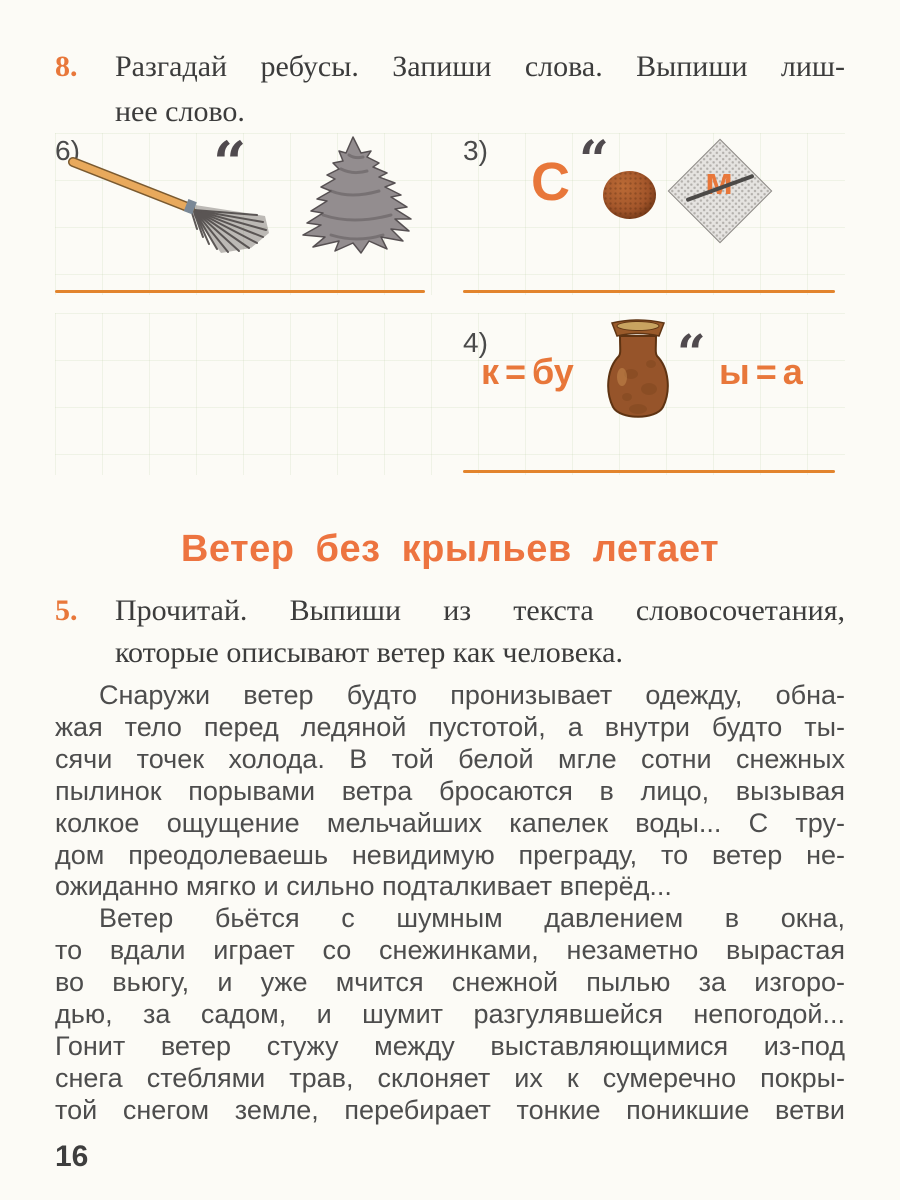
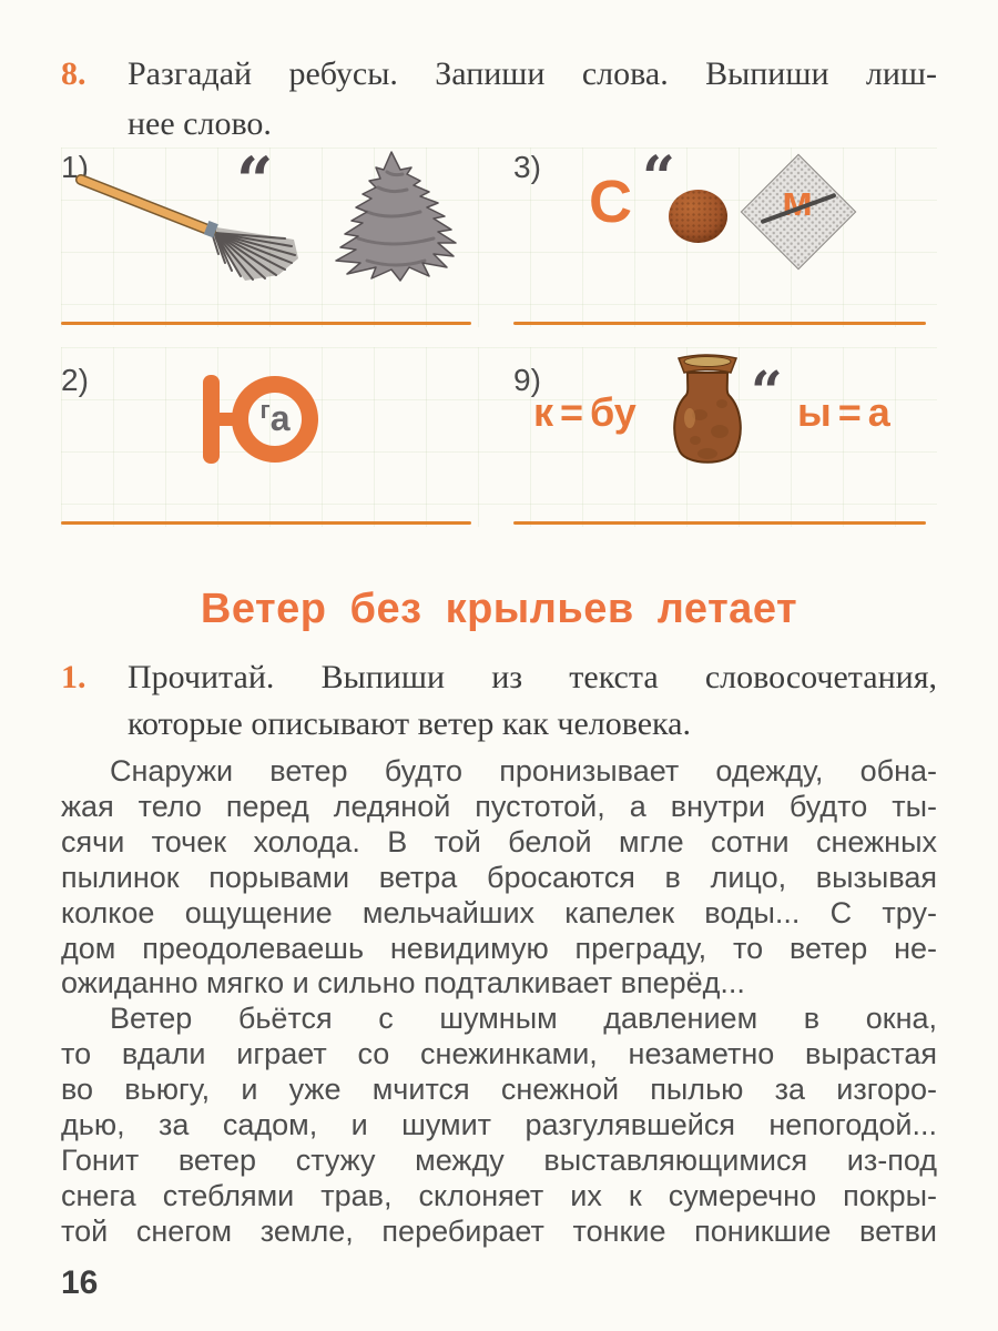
  8.
  Разгадай ребусы. Запиши слова. Выпиши лиш-
  нее слово.
- 6)
+ 1)
  “
  3)
  С
  “
  м
+ 2)
+ г
+ а
- 4)
+ 9)
  к = бу
  “
  ы = а
  Ветер без крыльев летает
- 5.
+ 1.
  Прочитай. Выпиши из текста словосочетания,
  которые описывают ветер как человека.
  Снаружи ветер будто пронизывает одежду, обна-
  жая тело перед ледяной пустотой, а внутри будто ты-
  сячи точек холода. В той белой мгле сотни снежных
  пылинок порывами ветра бросаются в лицо, вызывая
  колкое ощущение мельчайших капелек воды... С тру-
  дом преодолеваешь невидимую преграду, то ветер не-
  ожиданно мягко и сильно подталкивает вперёд...
  Ветер бьётся с шумным давлением в окна,
  то вдали играет со снежинками, незаметно вырастая
  во вьюгу, и уже мчится снежной пылью за изгоро-
  дью, за садом, и шумит разгулявшейся непогодой...
  Гонит ветер стужу между выставляющимися из-под
  снега стеблями трав, склоняет их к сумеречно покры-
  той снегом земле, перебирает тонкие поникшие ветви
  16
